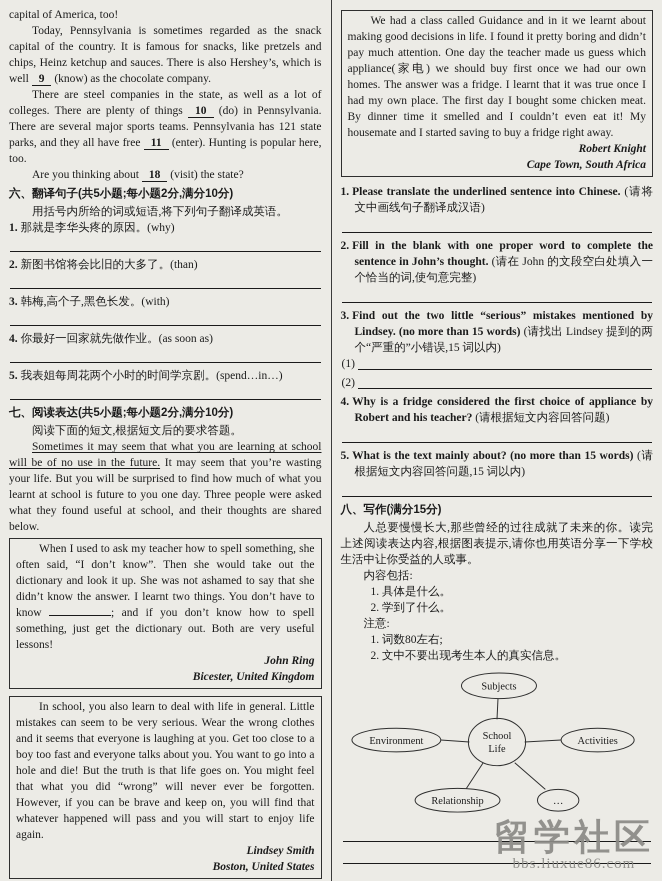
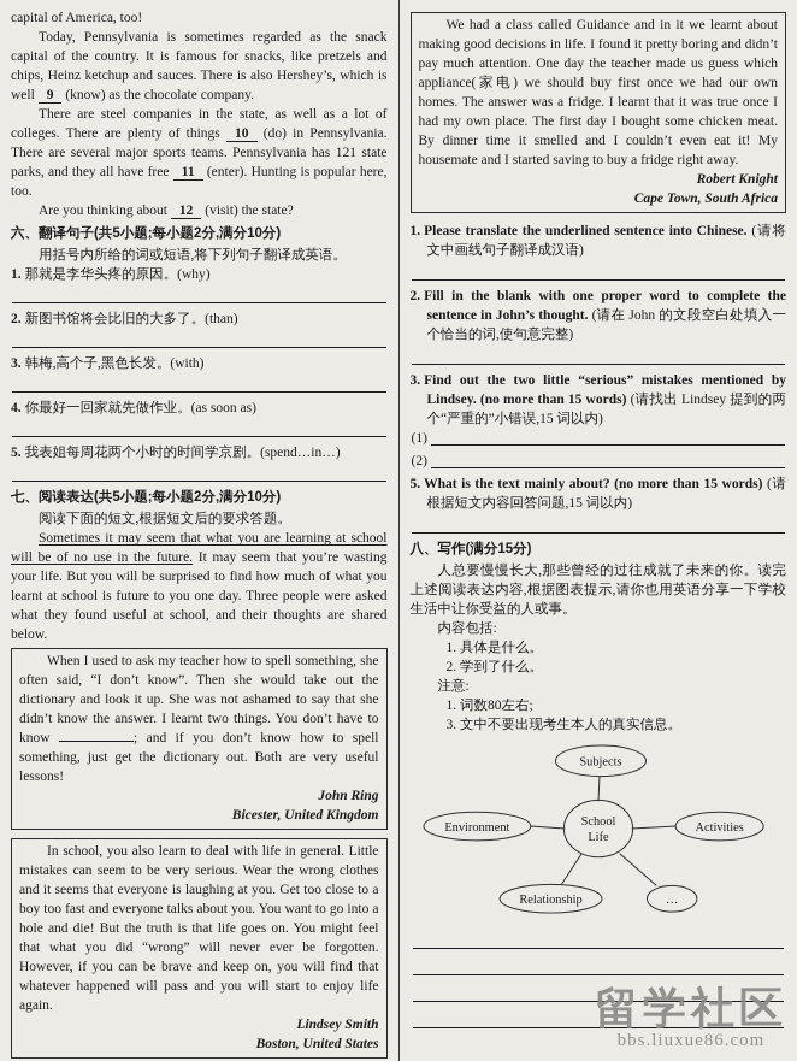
  capital of America, too!
  Today, Pennsylvania is sometimes regarded as the snack capital of the country. It is famous for snacks, like pretzels and chips, Heinz ketchup and sauces. There is also Hershey’s, which is well 9 (know) as the chocolate company.
  There are steel companies in the state, as well as a lot of colleges. There are plenty of things 10 (do) in Pennsylvania. There are several major sports teams. Pennsylvania has 121 state parks, and they all have free 11 (enter). Hunting is popular here, too.
- Are you thinking about 18 (visit) the state?
+ Are you thinking about 12 (visit) the state?
  六、翻译句子(共5小题;每小题2分,满分10分)
  用括号内所给的词或短语,将下列句子翻译成英语。
  1. 那就是李华头疼的原因。(why)
  2. 新图书馆将会比旧的大多了。(than)
  3. 韩梅,高个子,黑色长发。(with)
  4. 你最好一回家就先做作业。(as soon as)
  5. 我表姐每周花两个小时的时间学京剧。(spend…in…)
  七、阅读表达(共5小题;每小题2分,满分10分)
  阅读下面的短文,根据短文后的要求答题。
  Sometimes it may seem that what you are learning at school will be of no use in the future. It may seem that you’re wasting your life. But you will be surprised to find how much of what you learnt at school is future to you one day. Three people were asked what they found useful at school, and their thoughts are shared below.
  When I used to ask my teacher how to spell something, she often said, “I don’t know”. Then she would take out the dictionary and look it up. She was not ashamed to say that she didn’t know the answer. I learnt two things. You don’t have to know ; and if you don’t know how to spell something, just get the dictionary out. Both are very useful lessons!
  John Ring
  Bicester, United Kingdom
  In school, you also learn to deal with life in general. Little mistakes can seem to be very serious. Wear the wrong clothes and it seems that everyone is laughing at you. Get too close to a boy too fast and everyone talks about you. You want to go into a hole and die! But the truth is that life goes on. You might feel that what you did “wrong” will never ever be forgotten. However, if you can be brave and keep on, you will find that whatever happened will pass and you will start to enjoy life again.
  Lindsey Smith
  Boston, United States
  We had a class called Guidance and in it we learnt about making good decisions in life. I found it pretty boring and didn’t pay much attention. One day the teacher made us guess which appliance(家电) we should buy first once we had our own homes. The answer was a fridge. I learnt that it was true once I had my own place. The first day I bought some chicken meat. By dinner time it smelled and I couldn’t even eat it! My housemate and I started saving to buy a fridge right away.
  Robert Knight
  Cape Town, South Africa
  1. Please translate the underlined sentence into Chinese. (请将文中画线句子翻译成汉语)
  2. Fill in the blank with one proper word to complete the sentence in John’s thought. (请在 John 的文段空白处填入一个恰当的词,使句意完整)
  3. Find out the two little “serious” mistakes mentioned by Lindsey. (no more than 15 words) (请找出 Lindsey 提到的两个“严重的”小错误,15 词以内)
  (1)
  (2)
- 4. Why is a fridge considered the first choice of appliance by Robert and his teacher? (请根据短文内容回答问题)
  5. What is the text mainly about? (no more than 15 words) (请根据短文内容回答问题,15 词以内)
  八、写作(满分15分)
  人总要慢慢长大,那些曾经的过往成就了未来的你。读完上述阅读表达内容,根据图表提示,请你也用英语分享一下学校生活中让你受益的人或事。
  内容包括:
  1. 具体是什么。
  2. 学到了什么。
  注意:
  1. 词数80左右;
- 2. 文中不要出现考生本人的真实信息。
+ 3. 文中不要出现考生本人的真实信息。
  Subjects
  School
  Life
  Environment
  Activities
  Relationship
  …
  留学社区
  bbs.liuxue86.com
